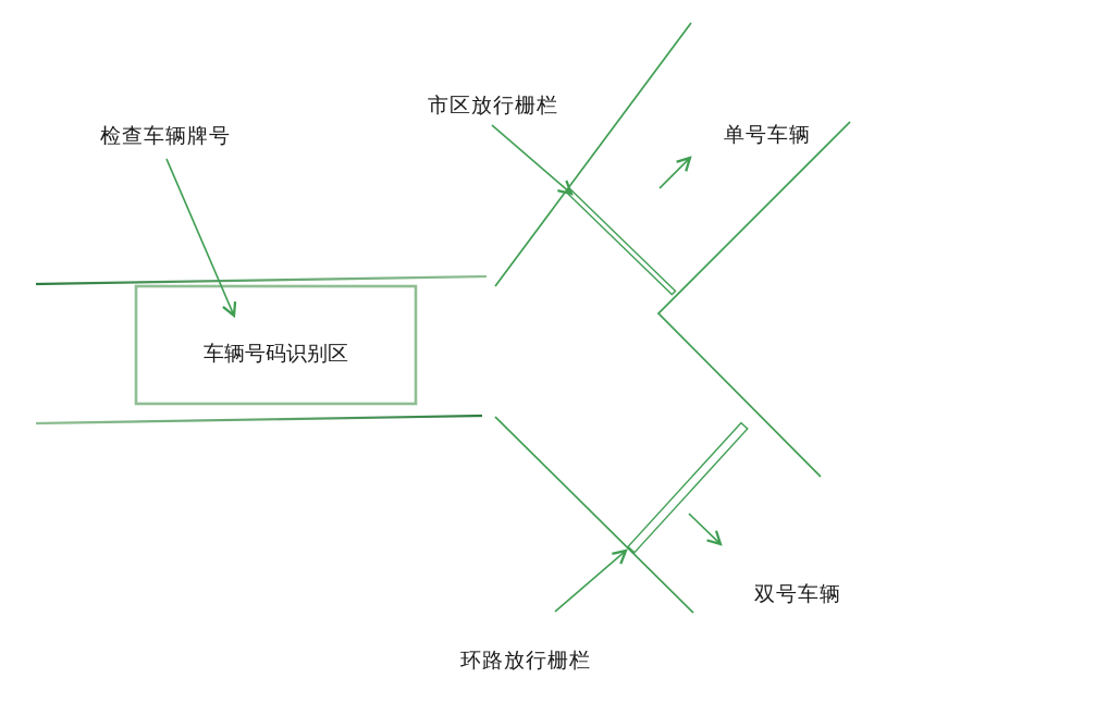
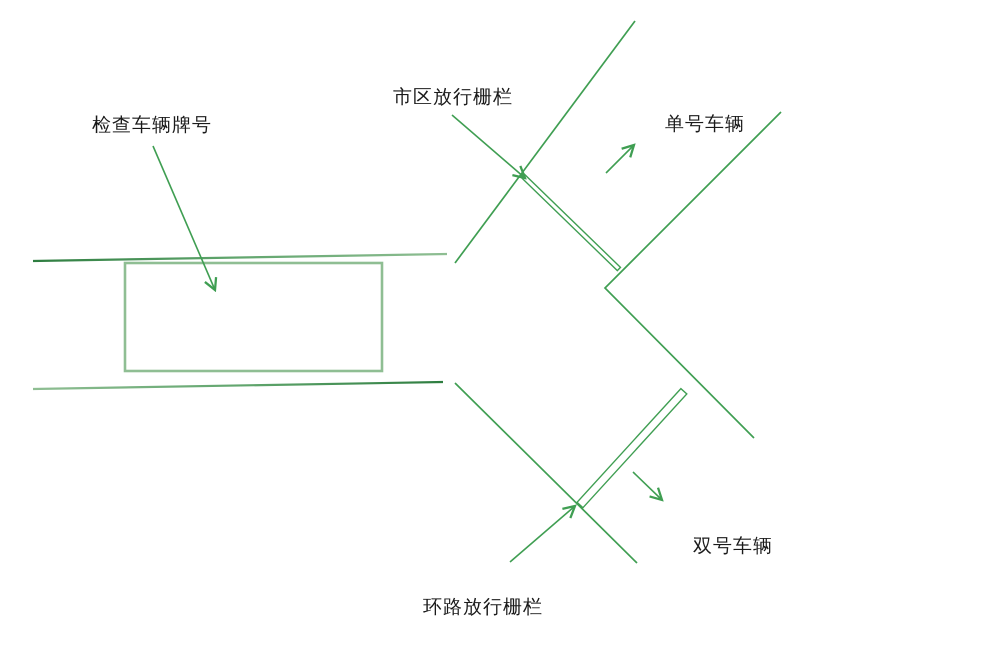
  检查车辆牌号
  市区放行栅栏
  单号车辆
- 车辆号码识别区
  双号车辆
  环路放行栅栏
